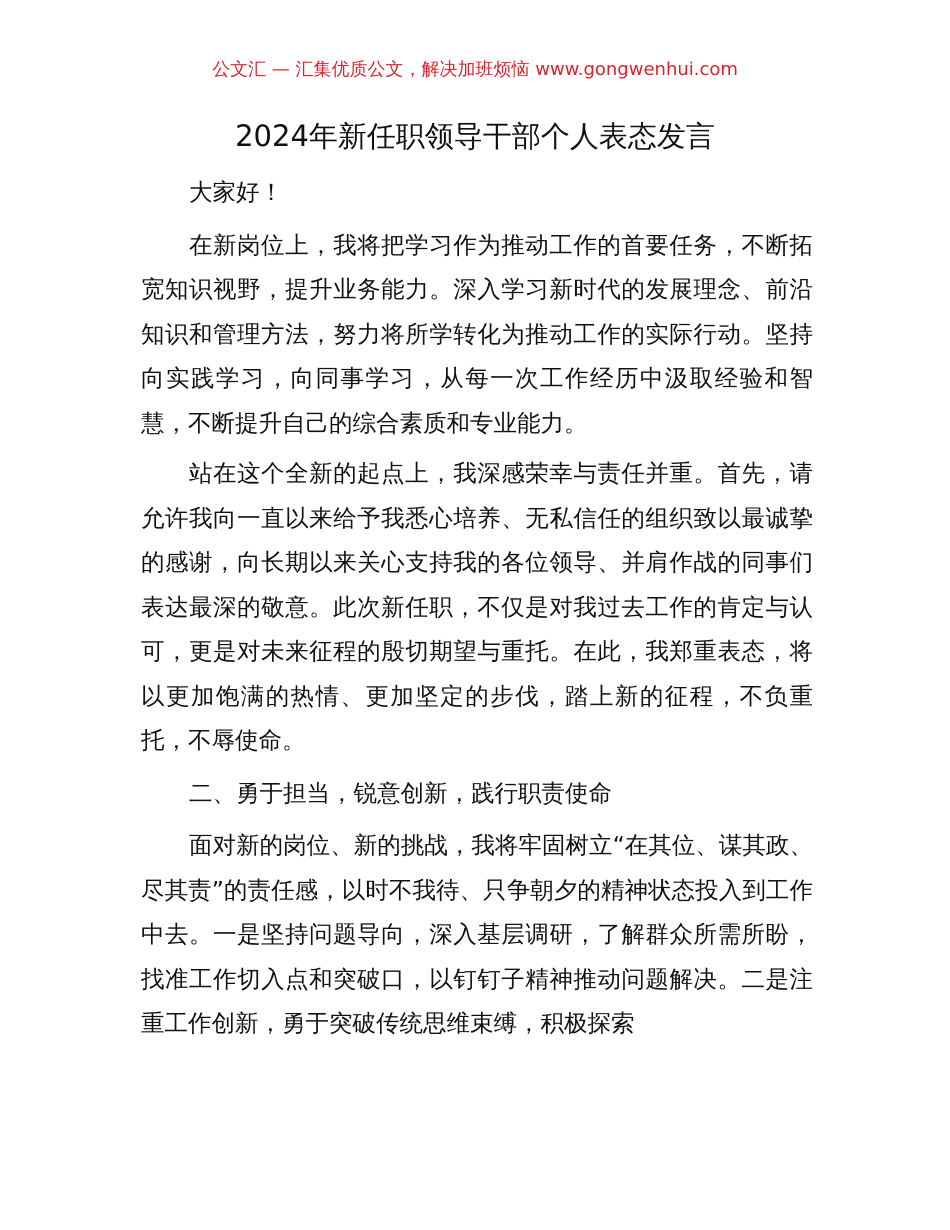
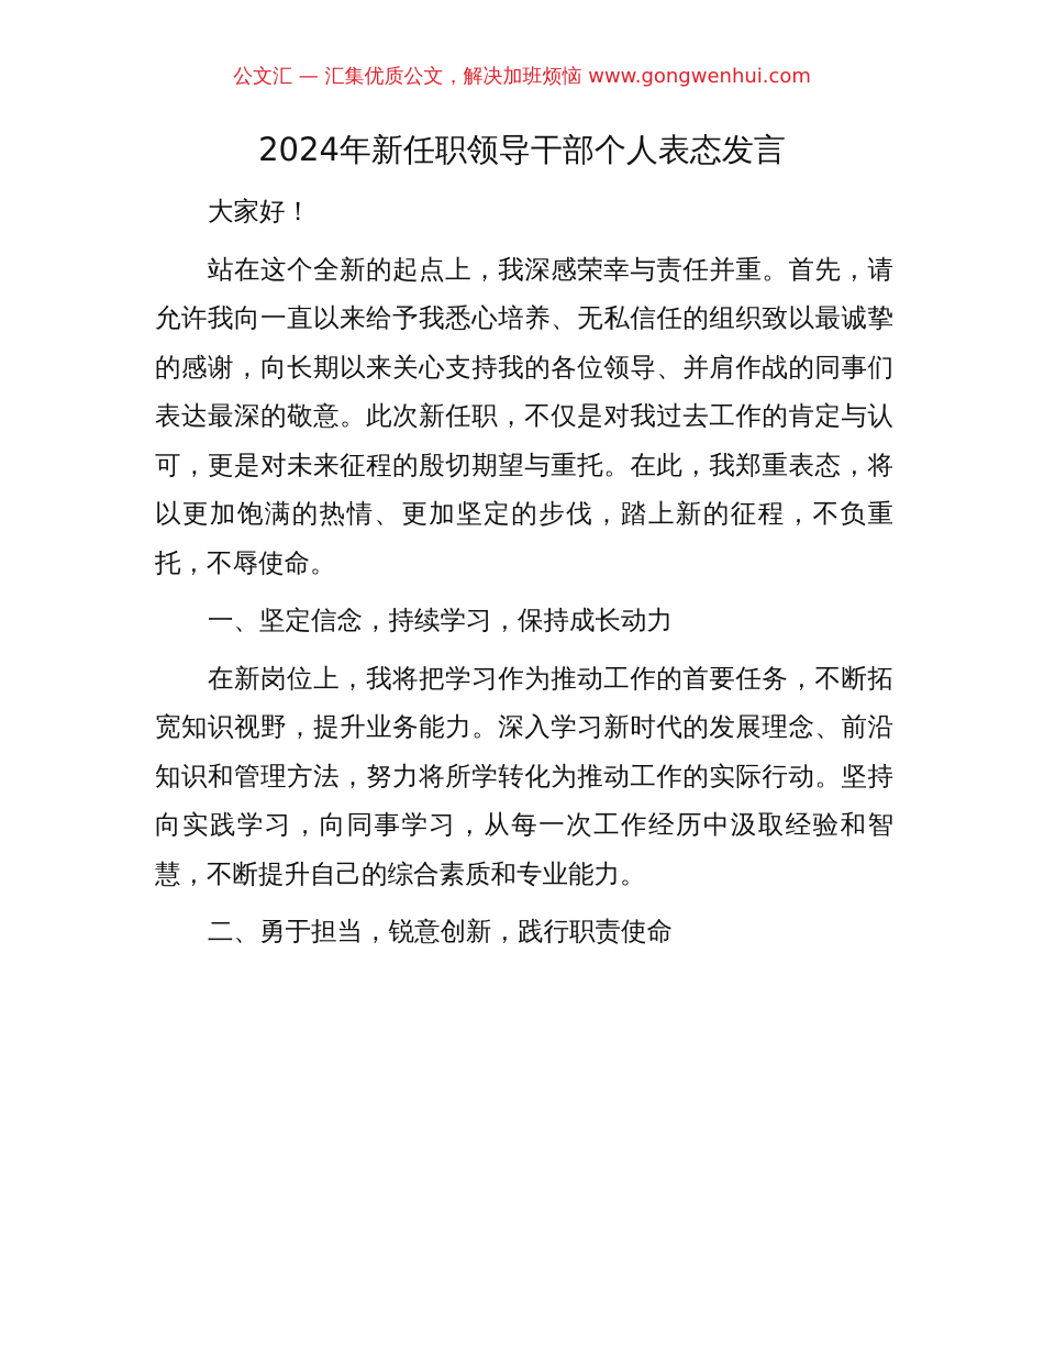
  公文汇 — 汇集优质公文，解决加班烦恼 www.gongwenhui.com
  2024年新任职领导干部个人表态发言
  大家好！
- 在新岗位上，我将把学习作为推动工作的首要任务，不断拓宽知识视野，提升业务能力。深入学习新时代的发展理念、前沿知识和管理方法，努力将所学转化为推动工作的实际行动。坚持向实践学习，向同事学习，从每一次工作经历中汲取经验和智慧，不断提升自己的综合素质和专业能力。
+ 站在这个全新的起点上，我深感荣幸与责任并重。首先，请允许我向一直以来给予我悉心培养、无私信任的组织致以最诚挚的感谢，向长期以来关心支持我的各位领导、并肩作战的同事们表达最深的敬意。此次新任职，不仅是对我过去工作的肯定与认可，更是对未来征程的殷切期望与重托。在此，我郑重表态，将以更加饱满的热情、更加坚定的步伐，踏上新的征程，不负重托，不辱使命。
+ 一、坚定信念，持续学习，保持成长动力
- 站在这个全新的起点上，我深感荣幸与责任并重。首先，请允许我向一直以来给予我悉心培养、无私信任的组织致以最诚挚的感谢，向长期以来关心支持我的各位领导、并肩作战的同事们表达最深的敬意。此次新任职，不仅是对我过去工作的肯定与认可，更是对未来征程的殷切期望与重托。在此，我郑重表态，将以更加饱满的热情、更加坚定的步伐，踏上新的征程，不负重托，不辱使命。
+ 在新岗位上，我将把学习作为推动工作的首要任务，不断拓宽知识视野，提升业务能力。深入学习新时代的发展理念、前沿知识和管理方法，努力将所学转化为推动工作的实际行动。坚持向实践学习，向同事学习，从每一次工作经历中汲取经验和智慧，不断提升自己的综合素质和专业能力。
  二、勇于担当，锐意创新，践行职责使命
- 面对新的岗位、新的挑战，我将牢固树立“在其位、谋其政、尽其责”的责任感，以时不我待、只争朝夕的精神状态投入到工作中去。一是坚持问题导向，深入基层调研，了解群众所需所盼，找准工作切入点和突破口，以钉钉子精神推动问题解决。二是注重工作创新，勇于突破传统思维束缚，积极探索
